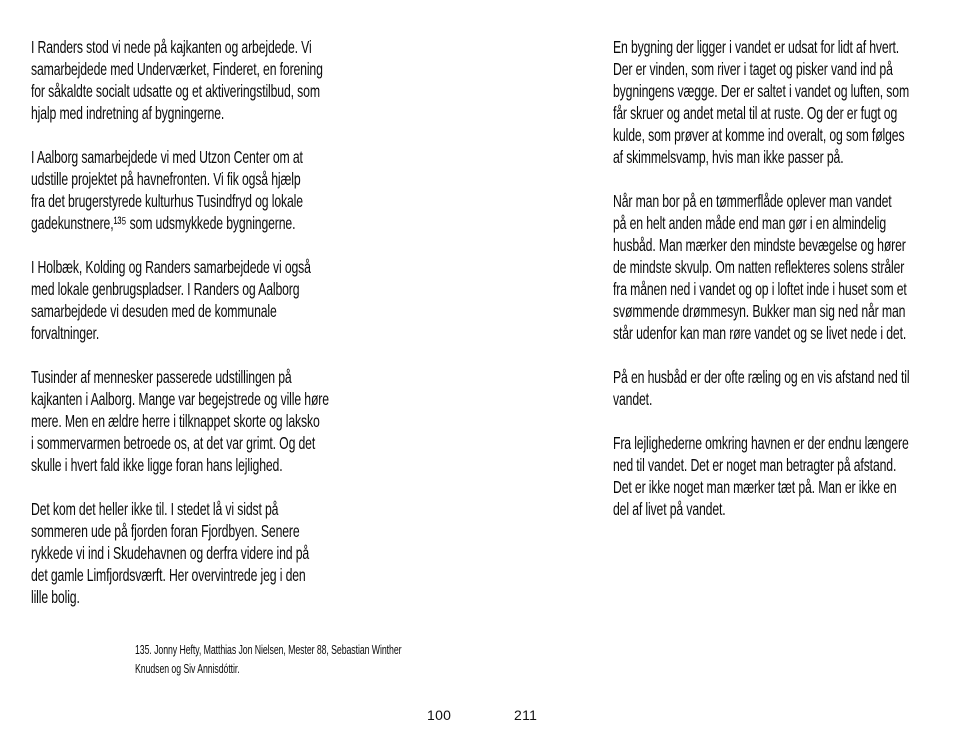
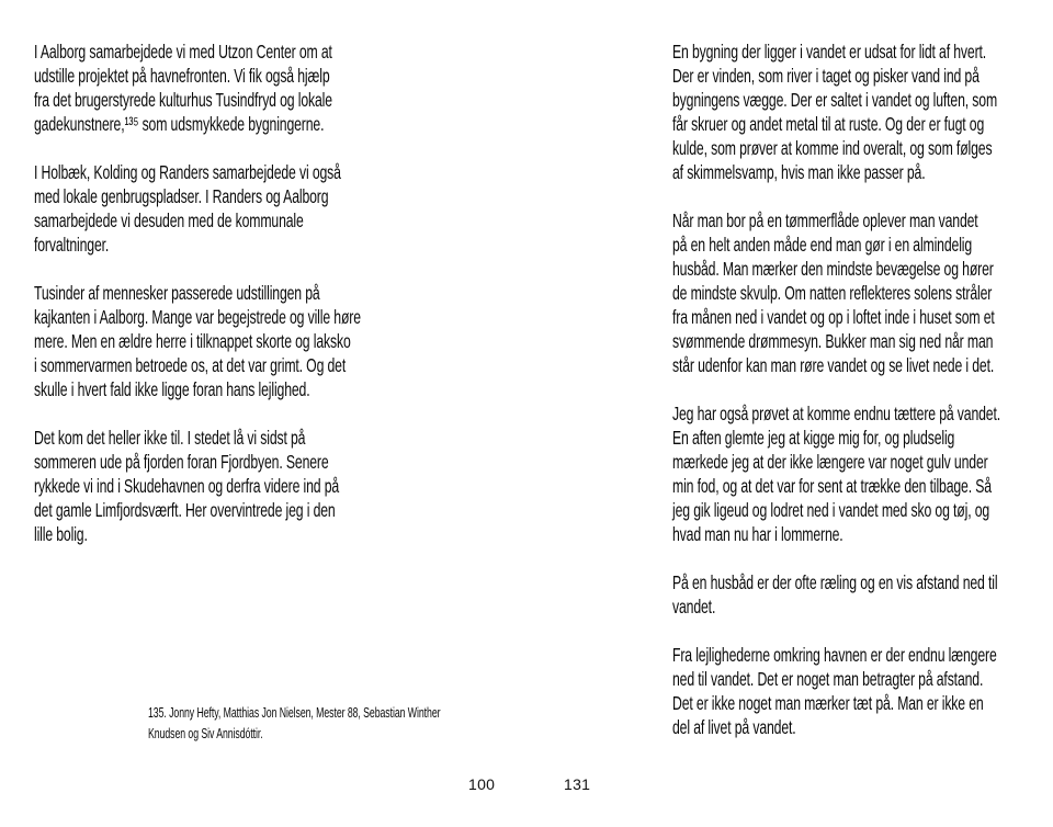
- I Randers stod vi nede på kajkanten og arbejdede. Vi
- samarbejdede med Underværket, Finderet, en forening
- for såkaldte socialt udsatte og et aktiveringstilbud, som
- hjalp med indretning af bygningerne.
  I Aalborg samarbejdede vi med Utzon Center om at
  udstille projektet på havnefronten. Vi fik også hjælp
  fra det brugerstyrede kulturhus Tusindfryd og lokale
  gadekunstnere,¹³⁵ som udsmykkede bygningerne.
  I Holbæk, Kolding og Randers samarbejdede vi også
  med lokale genbrugspladser. I Randers og Aalborg
  samarbejdede vi desuden med de kommunale
  forvaltninger.
  Tusinder af mennesker passerede udstillingen på
  kajkanten i Aalborg. Mange var begejstrede og ville høre
  mere. Men en ældre herre i tilknappet skorte og laksko
  i sommervarmen betroede os, at det var grimt. Og det
  skulle i hvert fald ikke ligge foran hans lejlighed.
  Det kom det heller ikke til. I stedet lå vi sidst på
  sommeren ude på fjorden foran Fjordbyen. Senere
  rykkede vi ind i Skudehavnen og derfra videre ind på
  det gamle Limfjordsværft. Her overvintrede jeg i den
  lille bolig.
  135. Jonny Hefty, Matthias Jon Nielsen, Mester 88, Sebastian Winther
  Knudsen og Siv Annisdóttir.
  100
  En bygning der ligger i vandet er udsat for lidt af hvert.
  Der er vinden, som river i taget og pisker vand ind på
  bygningens vægge. Der er saltet i vandet og luften, som
  får skruer og andet metal til at ruste. Og der er fugt og
  kulde, som prøver at komme ind overalt, og som følges
  af skimmelsvamp, hvis man ikke passer på.
  Når man bor på en tømmerflåde oplever man vandet
  på en helt anden måde end man gør i en almindelig
  husbåd. Man mærker den mindste bevægelse og hører
  de mindste skvulp. Om natten reflekteres solens stråler
  fra månen ned i vandet og op i loftet inde i huset som et
  svømmende drømmesyn. Bukker man sig ned når man
  står udenfor kan man røre vandet og se livet nede i det.
+ Jeg har også prøvet at komme endnu tættere på vandet.
+ En aften glemte jeg at kigge mig for, og pludselig
+ mærkede jeg at der ikke længere var noget gulv under
+ min fod, og at det var for sent at trække den tilbage. Så
+ jeg gik ligeud og lodret ned i vandet med sko og tøj, og
+ hvad man nu har i lommerne.
  På en husbåd er der ofte ræling og en vis afstand ned til
  vandet.
  Fra lejlighederne omkring havnen er der endnu længere
  ned til vandet. Det er noget man betragter på afstand.
  Det er ikke noget man mærker tæt på. Man er ikke en
  del af livet på vandet.
- 211
+ 131
